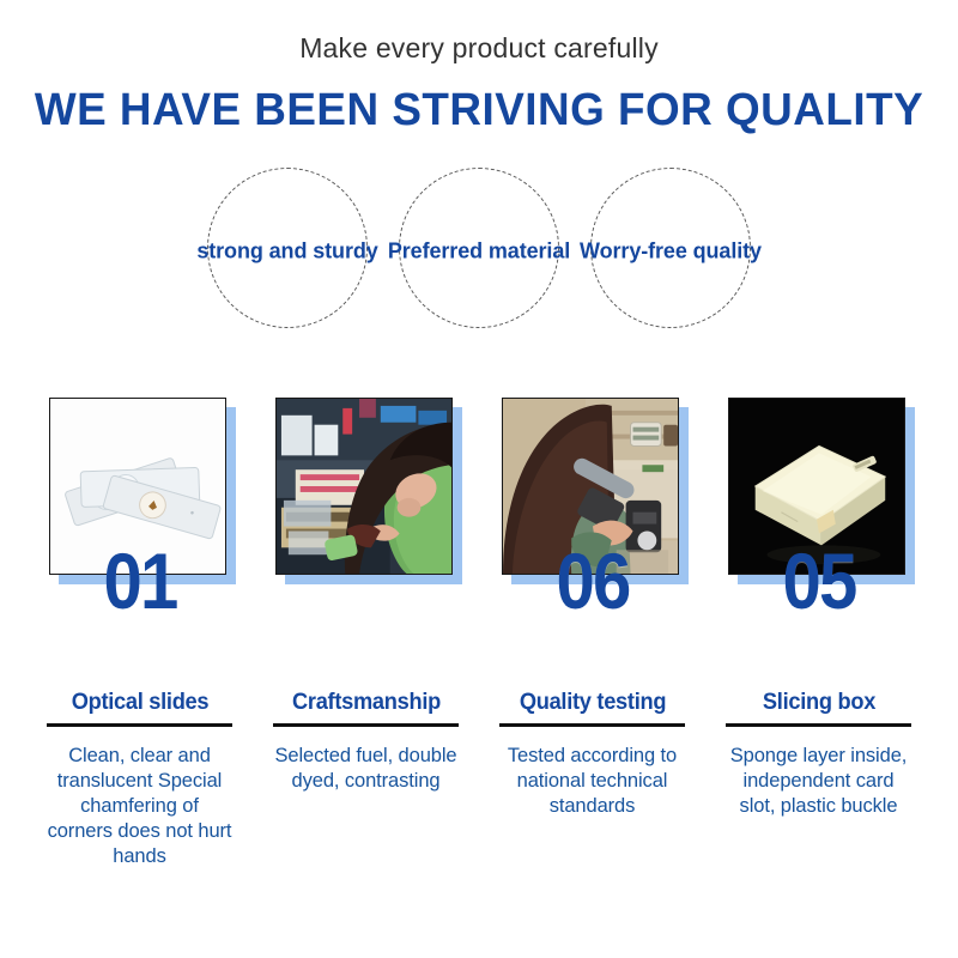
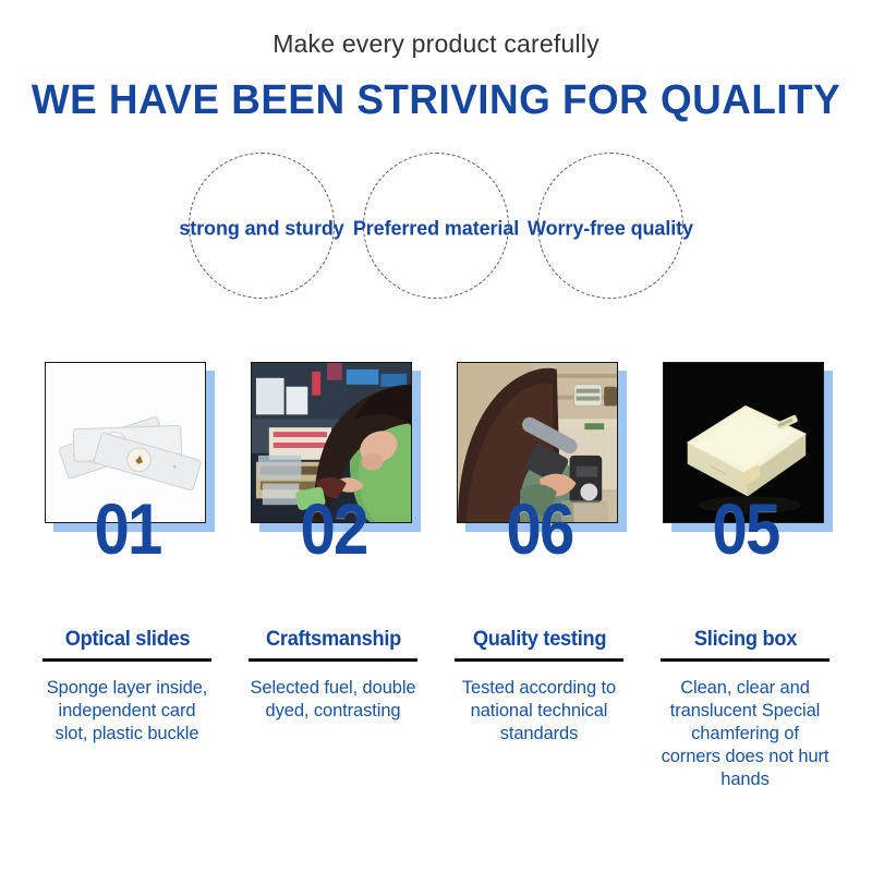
  Make every product carefully
  WE HAVE BEEN STRIVING FOR QUALITY
  strong and sturdy
  Preferred material
  Worry-free quality
  01
  Optical slides
- Clean, clear and translucent Special chamfering of corners does not hurt hands
+ Sponge layer inside, independent card slot, plastic buckle
+ 02
  Craftsmanship
  Selected fuel, double dyed, contrasting
  06
  Quality testing
  Tested according to national technical standards
  05
  Slicing box
- Sponge layer inside, independent card slot, plastic buckle
+ Clean, clear and translucent Special chamfering of corners does not hurt hands
